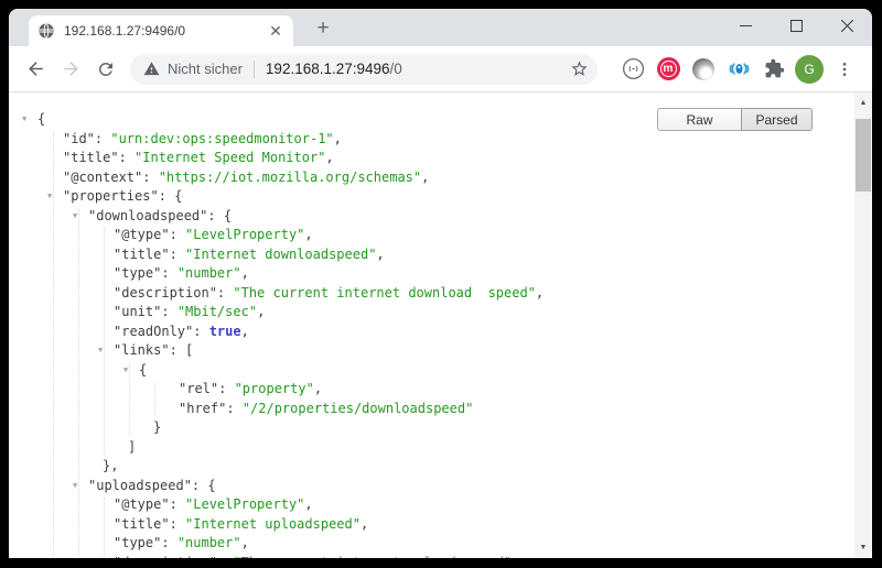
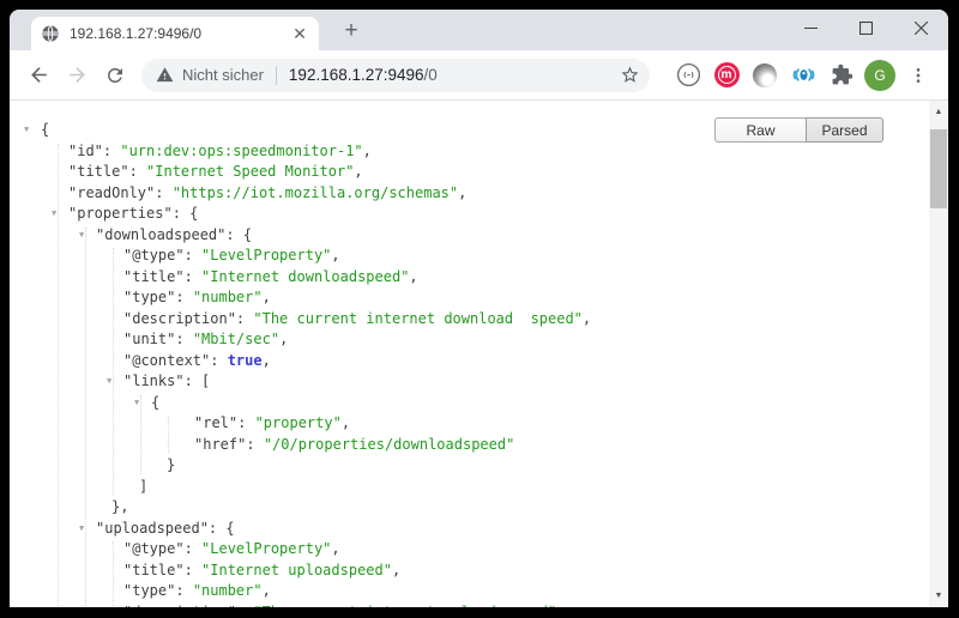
  192.168.1.27:9496/0
  ✕
  +
  Nicht sicher
  192.168.1.27:9496/0
  m
  G
  Raw
  Parsed
  ▼
  {
  "id": "urn:dev:ops:speedmonitor-1",
  "title": "Internet Speed Monitor",
- "@context": "https://iot.mozilla.org/schemas",
+ "readOnly": "https://iot.mozilla.org/schemas",
  ▼
  "properties": {
  ▼
  "downloadspeed": {
  "@type": "LevelProperty",
  "title": "Internet downloadspeed",
  "type": "number",
  "description": "The current internet download speed",
  "unit": "Mbit/sec",
- "readOnly": true,
+ "@context": true,
  ▼
  "links": [
  ▼
  {
  "rel": "property",
- "href": "/2/properties/downloadspeed"
+ "href": "/0/properties/downloadspeed"
  }
  ]
  },
  ▼
  "uploadspeed": {
  "@type": "LevelProperty",
  "title": "Internet uploadspeed",
  "type": "number",
